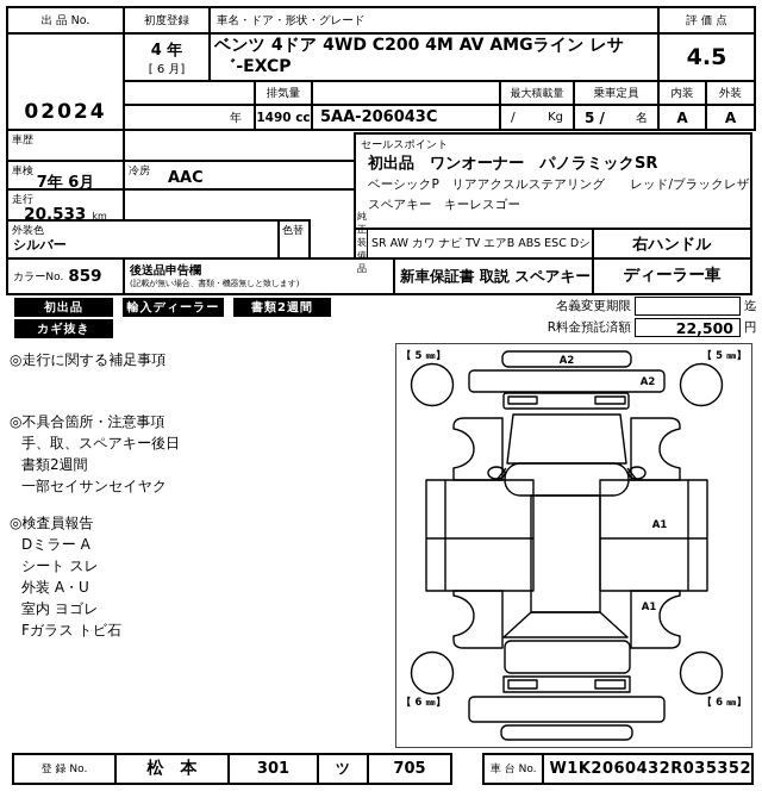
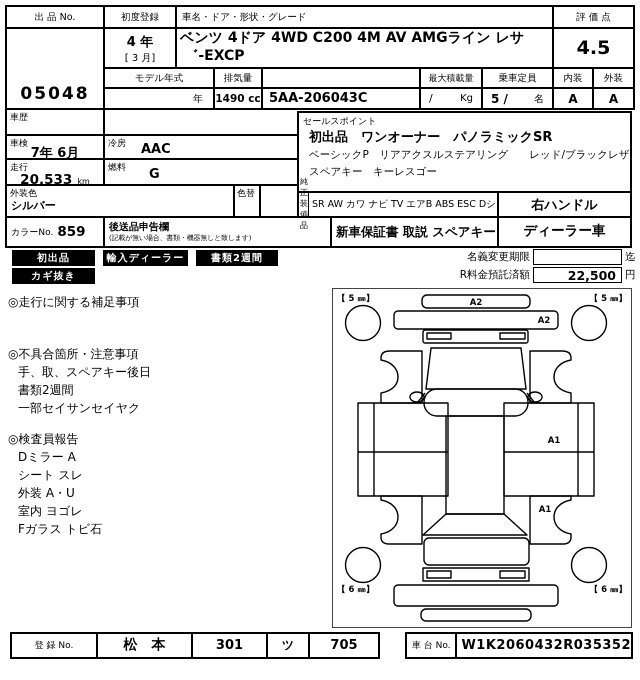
  出 品 No.
- 02024
+ 05048
  初度登録
  4 年
- [ 6 月]
+ [ 3 月]
  車名・ドア・形状・グレード
  ベンツ 4ドア 4WD C200 4M AV AMGライン レサ
  ゛-EXCP
+ モデル年式
  年
  排気量
  1490 cc
  5AA-206043C
  最大積載量
  /
  Kg
  乗車定員
  5 /
  名
  評 価 点
  4.5
  内装
  外装
  A
  A
  車歴
  車検
  7年 6月
  冷房
  AAC
  走行
  20,533 km
+ 燃料
+ G
  外装色
  シルバー
  色替
  カラーNo.
  859
  後送品申告欄
  (記載が無い場合、書類・機器無しと致します)
  セールスポイント
  初出品 ワンオーナー パノラミックSR
  ベーシックP リアアクスルステアリング レッド/ブラックレザ
  スペアキー キーレスゴー
  純正装備品
  SR AW カワ ナビ TV エアB ABS ESC Dシ
  右ハンドル
  新車保証書 取説 スペアキー
  ディーラー車
  初出品
  輸入ディーラー
  書類2週間
  カギ抜き
  名義変更期限
  迄
  R料金預託済額
  22,500
  円
  ◎走行に関する補足事項
  ◎不具合箇所・注意事項
  手、取、スペアキー後日
  書類2週間
  一部セイサンセイヤク
  ◎検査員報告
  Dミラー A
  シート スレ
  外装 A・U
  室内 ヨゴレ
  Fガラス トビ石
  【 5 ㎜】
  【 5 ㎜】
  【 6 ㎜】
  【 6 ㎜】
  A2
  A2
  A1
  A1
  登 録 No.
  松 本
  301
  ツ
  705
  車 台 No.
  W1K2060432R035352
